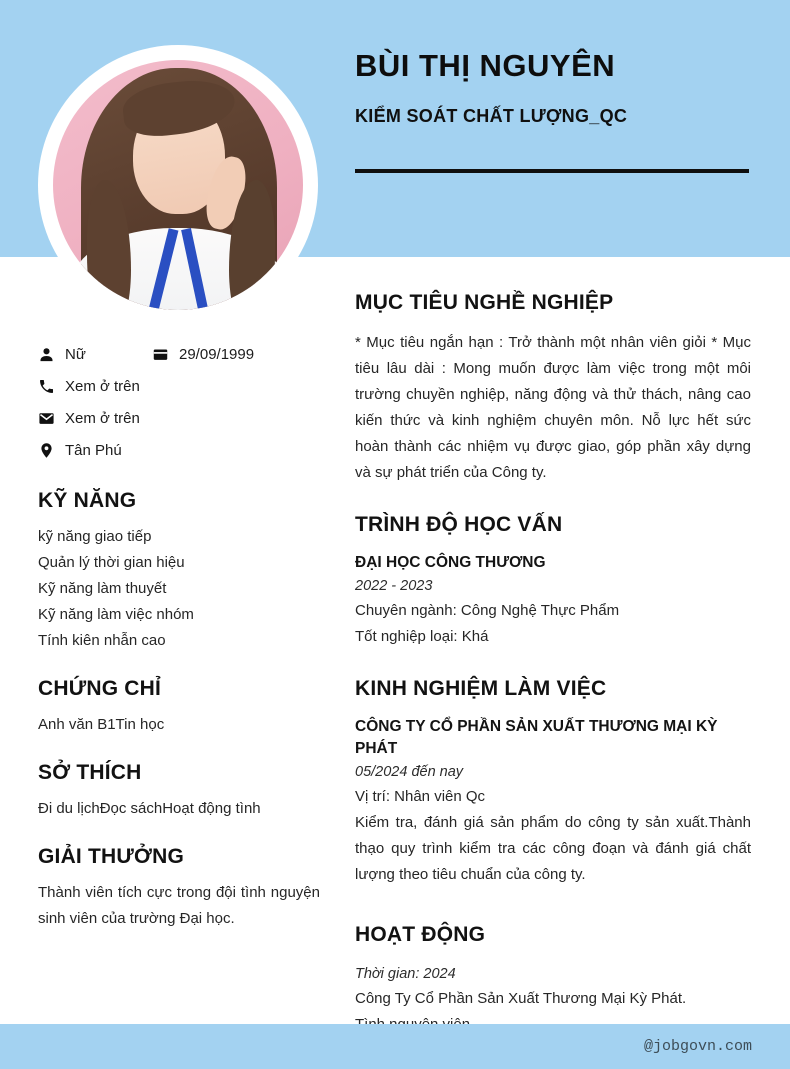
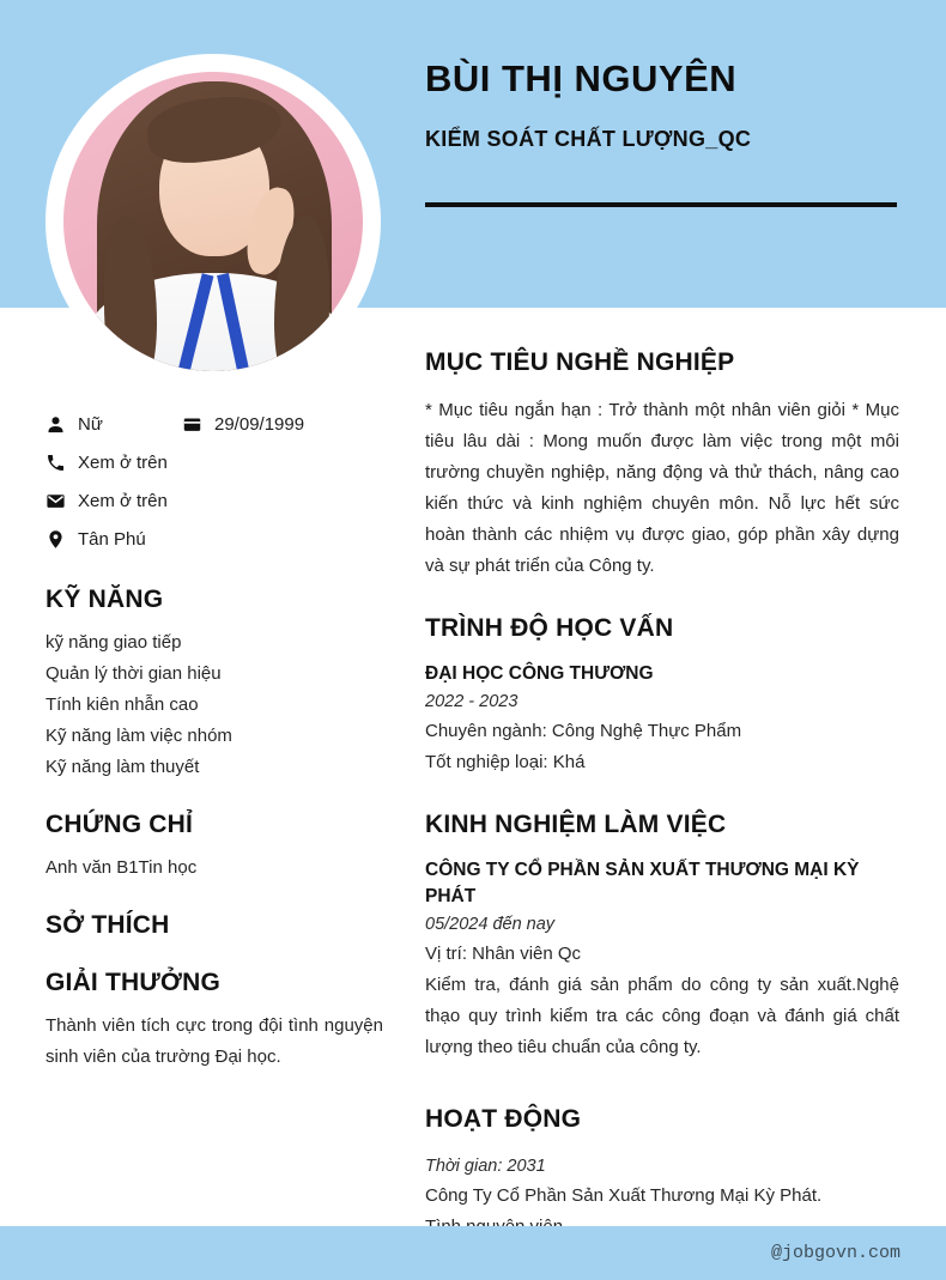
  BÙI THỊ NGUYÊN
  KIỂM SOÁT CHẤT LƯỢNG_QC
  Nữ
  29/09/1999
  Xem ở trên
  Xem ở trên
  Tân Phú
  KỸ NĂNG
  kỹ năng giao tiếp
  Quản lý thời gian hiệu
- Kỹ năng làm thuyết
+ Tính kiên nhẫn cao
  Kỹ năng làm việc nhóm
- Tính kiên nhẫn cao
+ Kỹ năng làm thuyết
  CHỨNG CHỈ
  Anh văn B1Tin học
  SỞ THÍCH
- Đi du lịchĐọc sáchHoạt động tình
  GIẢI THƯỞNG
  Thành viên tích cực trong đội tình nguyện sinh viên của trường Đại học.
  MỤC TIÊU NGHỀ NGHIỆP
  * Mục tiêu ngắn hạn : Trở thành một nhân viên giỏi * Mục tiêu lâu dài : Mong muốn được làm việc trong một môi trường chuyền nghiệp, năng động và thử thách, nâng cao kiến thức và kinh nghiệm chuyên môn. Nỗ lực hết sức hoàn thành các nhiệm vụ được giao, góp phần xây dựng và sự phát triển của Công ty.
  TRÌNH ĐỘ HỌC VẤN
  ĐẠI HỌC CÔNG THƯƠNG
  2022 - 2023
  Chuyên ngành: Công Nghệ Thực Phẩm
  Tốt nghiệp loại: Khá
  KINH NGHIỆM LÀM VIỆC
  CÔNG TY CỔ PHẦN SẢN XUẤT THƯƠNG MẠI KỲ PHÁT
  05/2024 đến nay
  Vị trí: Nhân viên Qc
- Kiểm tra, đánh giá sản phẩm do công ty sản xuất.Thành thạo quy trình kiểm tra các công đoạn và đánh giá chất lượng theo tiêu chuẩn của công ty.
+ Kiểm tra, đánh giá sản phẩm do công ty sản xuất.Nghệ thạo quy trình kiểm tra các công đoạn và đánh giá chất lượng theo tiêu chuẩn của công ty.
  HOẠT ĐỘNG
- Thời gian: 2024
+ Thời gian: 2031
  Công Ty Cổ Phần Sản Xuất Thương Mại Kỳ Phát.
  @jobgovn.com
